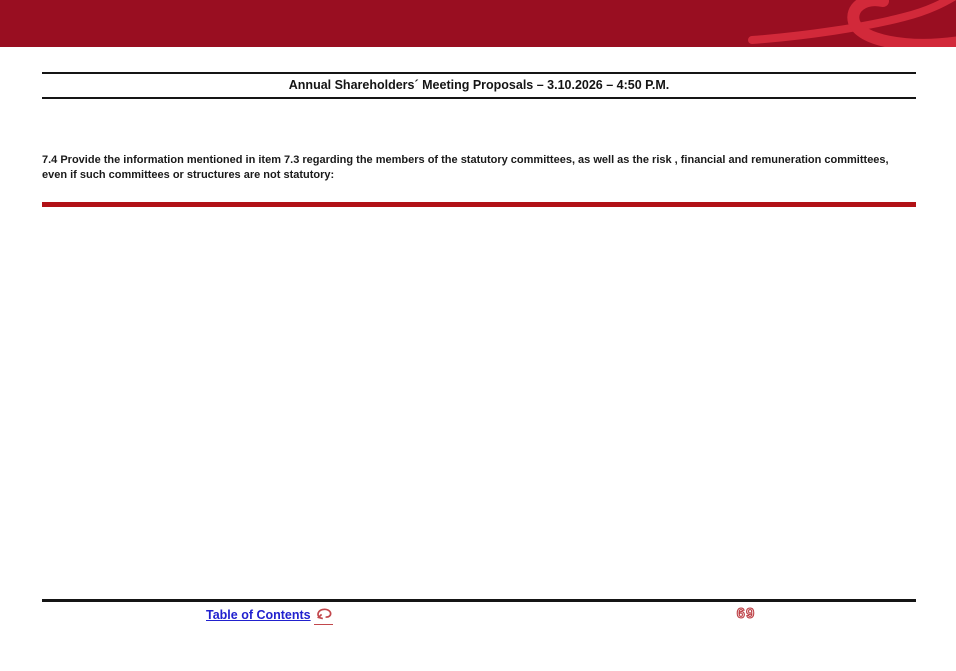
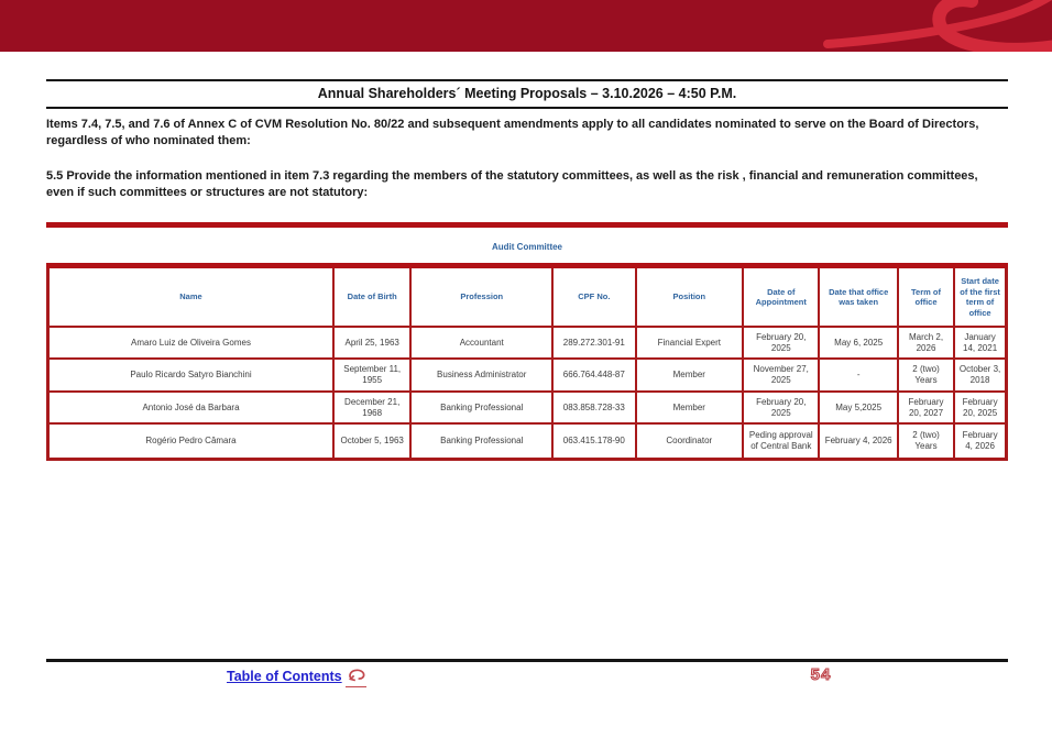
  Annual Shareholders´ Meeting Proposals – 3.10.2026 – 4:50 P.M.
+ Items 7.4, 7.5, and 7.6 of Annex C of CVM Resolution No. 80/22 and subsequent amendments apply to all candidates nominated to serve on the Board of Directors, regardless of who nominated them:
- 7.4 Provide the information mentioned in item 7.3 regarding the members of the statutory committees, as well as the risk , financial and remuneration committees, even if such committees or structures are not statutory:
+ 5.5 Provide the information mentioned in item 7.3 regarding the members of the statutory committees, as well as the risk , financial and remuneration committees, even if such committees or structures are not statutory:
+ Audit Committee
+ Name	Date of Birth	Profession	CPF No.	Position	Date of Appointment	Date that office was taken	Term of office	Start date of the first term of office
+ Amaro Luiz de Oliveira Gomes	April 25, 1963	Accountant	289.272.301-91	Financial Expert	February 20, 2025	May 6, 2025	March 2, 2026	January 14, 2021
+ Paulo Ricardo Satyro Bianchini	September 11, 1955	Business Administrator	666.764.448-87	Member	November 27, 2025	-	2 (two) Years	October 3, 2018
+ Antonio José da Barbara	December 21, 1968	Banking Professional	083.858.728-33	Member	February 20, 2025	May 5,2025	February 20, 2027	February 20, 2025
+ Rogério Pedro Câmara	October 5, 1963	Banking Professional	063.415.178-90	Coordinator	Peding approval of Central Bank	February 4, 2026	2 (two) Years	February 4, 2026
  Table of Contents
- 69
+ 54
